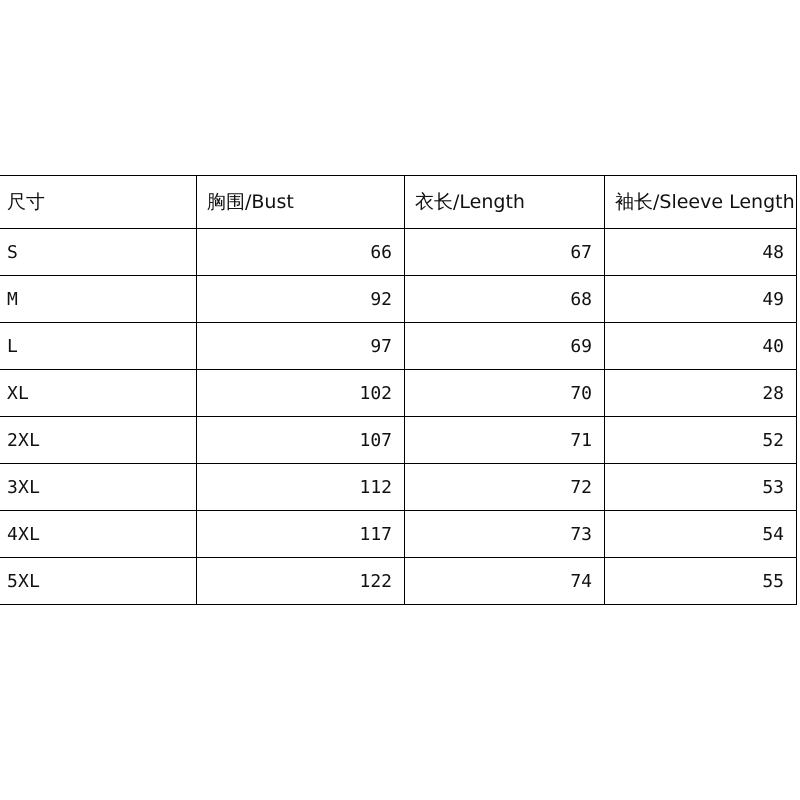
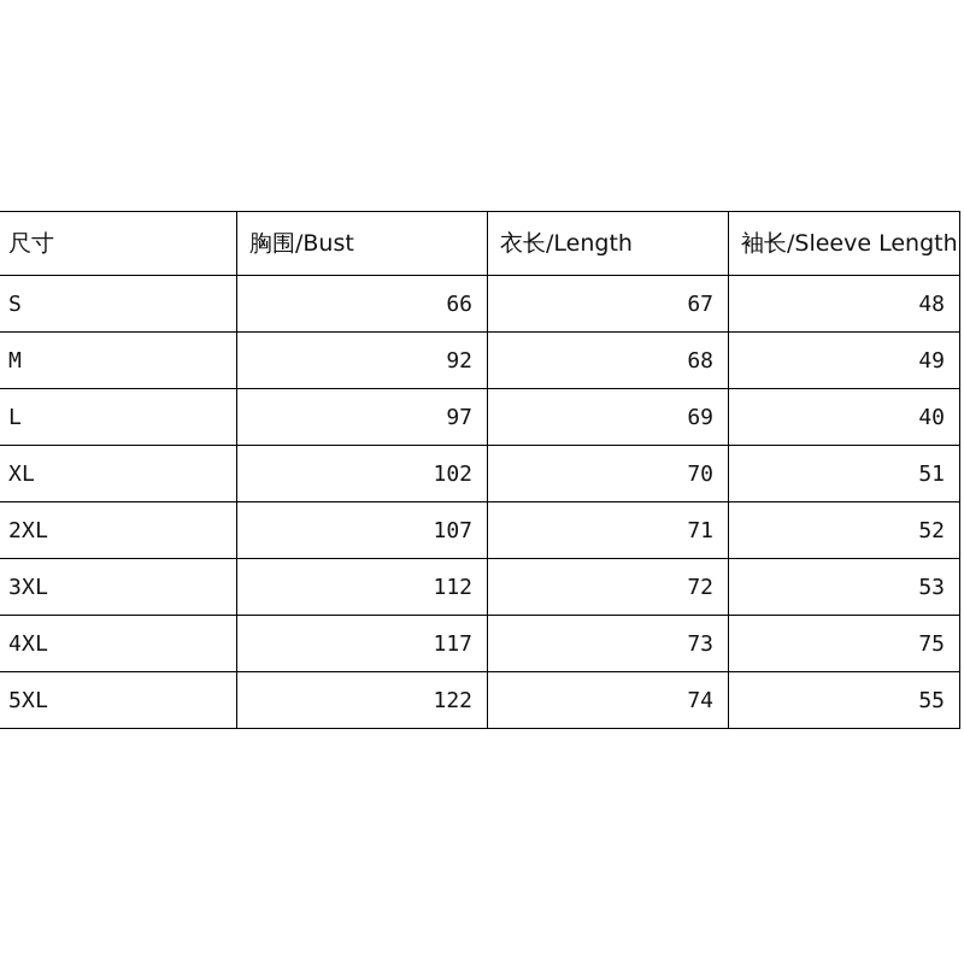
  尺寸	胸围/Bust	衣长/Length	袖长/Sleeve Length
  S	66	67	48
  M	92	68	49
  L	97	69	40
- XL	102	70	28
+ XL	102	70	51
  2XL	107	71	52
  3XL	112	72	53
- 4XL	117	73	54
+ 4XL	117	73	75
  5XL	122	74	55
